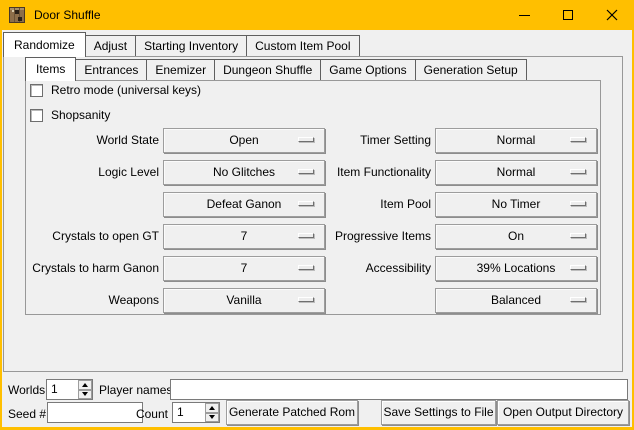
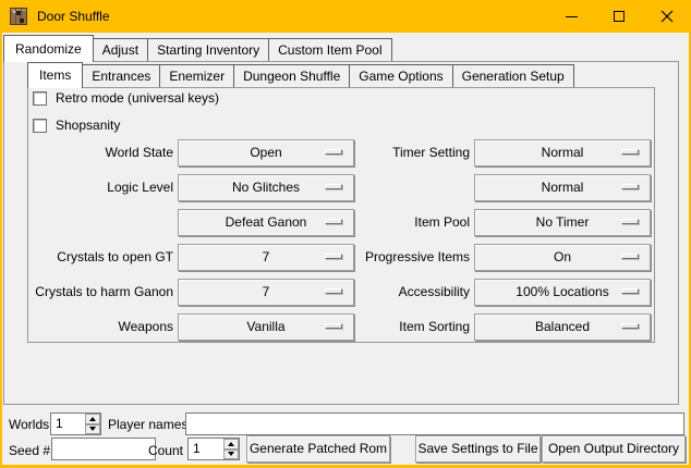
  Door Shuffle
  Randomize
  Adjust
  Starting Inventory
  Custom Item Pool
  Items
  Entrances
  Enemizer
  Dungeon Shuffle
  Game Options
  Generation Setup
  Retro mode (universal keys)
  Shopsanity
  World State
  Open
  Logic Level
  No Glitches
  Defeat Ganon
  Crystals to open GT
  7
  Crystals to harm Ganon
  7
  Weapons
  Vanilla
  Timer Setting
  Normal
- Item Functionality
  Normal
  Item Pool
  No Timer
  Progressive Items
  On
  Accessibility
- 39% Locations
+ 100% Locations
+ Item Sorting
  Balanced
  Worlds
  1
  Player name
  Seed #
  Count
  1
  Generate Patched Rom
  Save Settings to File
  Open Output Directory
